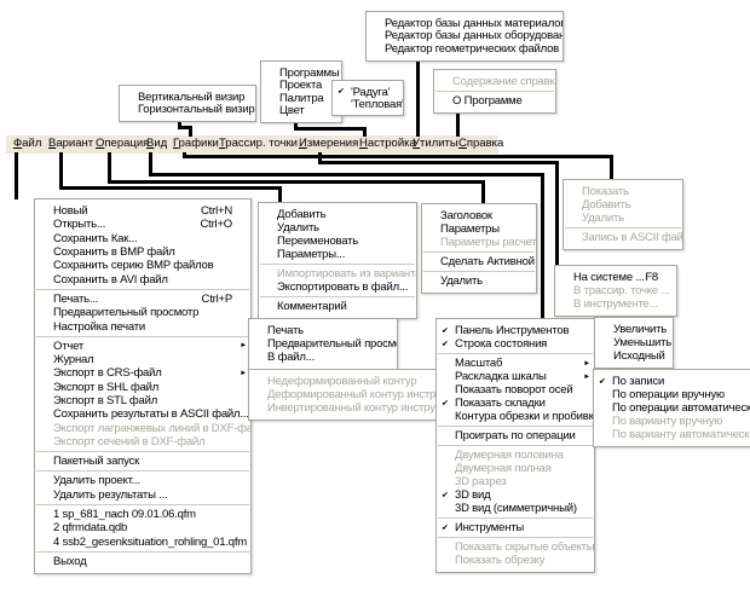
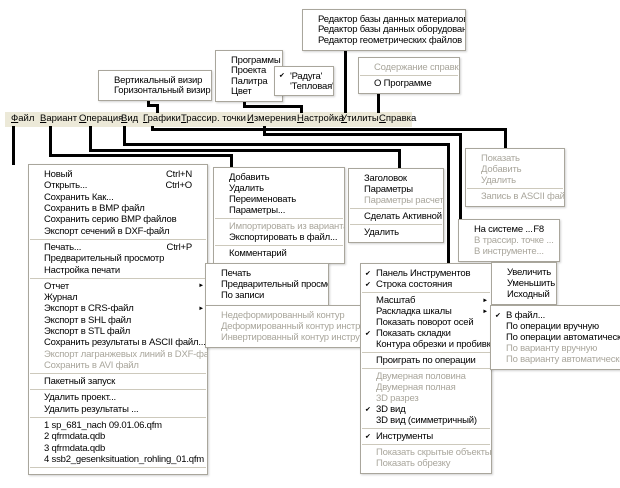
  Файл
  Вариант
  Операция
  Вид
  Графики
  Трассир. точки
  Измерения
  Настройка
  Утилиты
  Справка
  Редактор базы данных материало
  Редактор базы данных оборудован
  Редактор геометрических файлов
  Содержание справк
  О Программе
  Программы
  Проекта
  Палитра
  Цвет
  'Радуга'
  'Тепловая'
  Вертикальный визир
  Горизонтальный визир
  Новый
  Ctrl+N
  Открыть...
  Ctrl+O
  Сохранить Как...
  Сохранить в BMP файл
  Сохранить серию BMP файлов
- Сохранить в AVI файл
+ Экспорт сечений в DXF-файл
  Печать...
  Ctrl+P
  Предварительный просмотр
  Настройка печати
  Отчет
  Журнал
  Экспорт в CRS-файл
  Экспорт в SHL файл
  Экспорт в STL файл
  Сохранить результаты в ASCII файл..
  Экспорт лагранжевых линий в DXF-фа
- Экспорт сечений в DXF-файл
+ Сохранить в AVI файл
  Пакетный запуск
  Удалить проект...
  Удалить результаты ...
  1 sp_681_nach 09.01.06.qfm
  2 qfrmdata.qdb
+ 3 qfrmdata.qdb
  4 ssb2_gesenksituation_rohling_01.qfm
- Выход
  Добавить
  Удалить
  Переименовать
  Параметры...
  Импортировать из вариант
  Экспортировать в файл...
  Комментарий
  Печать
  Предварительный просм
- В файл...
+ По записи
  Недеформированный контур
  Деформированный контур инстр
  Инвертированный контур инстру
  Заголовок
  Параметры
  Параметры расчет
  Сделать Активной
  Удалить
  Показать
  Добавить
  Удалить
  Запись в ASCII фай
  На системе ...
  F8
  В трассир. точке ...
  В инструменте...
  Панель Инструментов
  Строка состояния
  Масштаб
  Раскладка шкалы
  Показать поворот осей
  Показать складки
  Контура обрезки и пробивк
  Проиграть по операции
  Двумерная половина
  Двумерная полная
  3D разрез
  3D вид
  3D вид (симметричный)
  Инструменты
  Показать скрытые объекты
  Показать обрезку
  Увеличить
  Уменьшить
  Исходный
- По записи
+ В файл...
  По операции вручную
  По операции автоматическ
  По варианту вручную
  По варианту автоматическ
